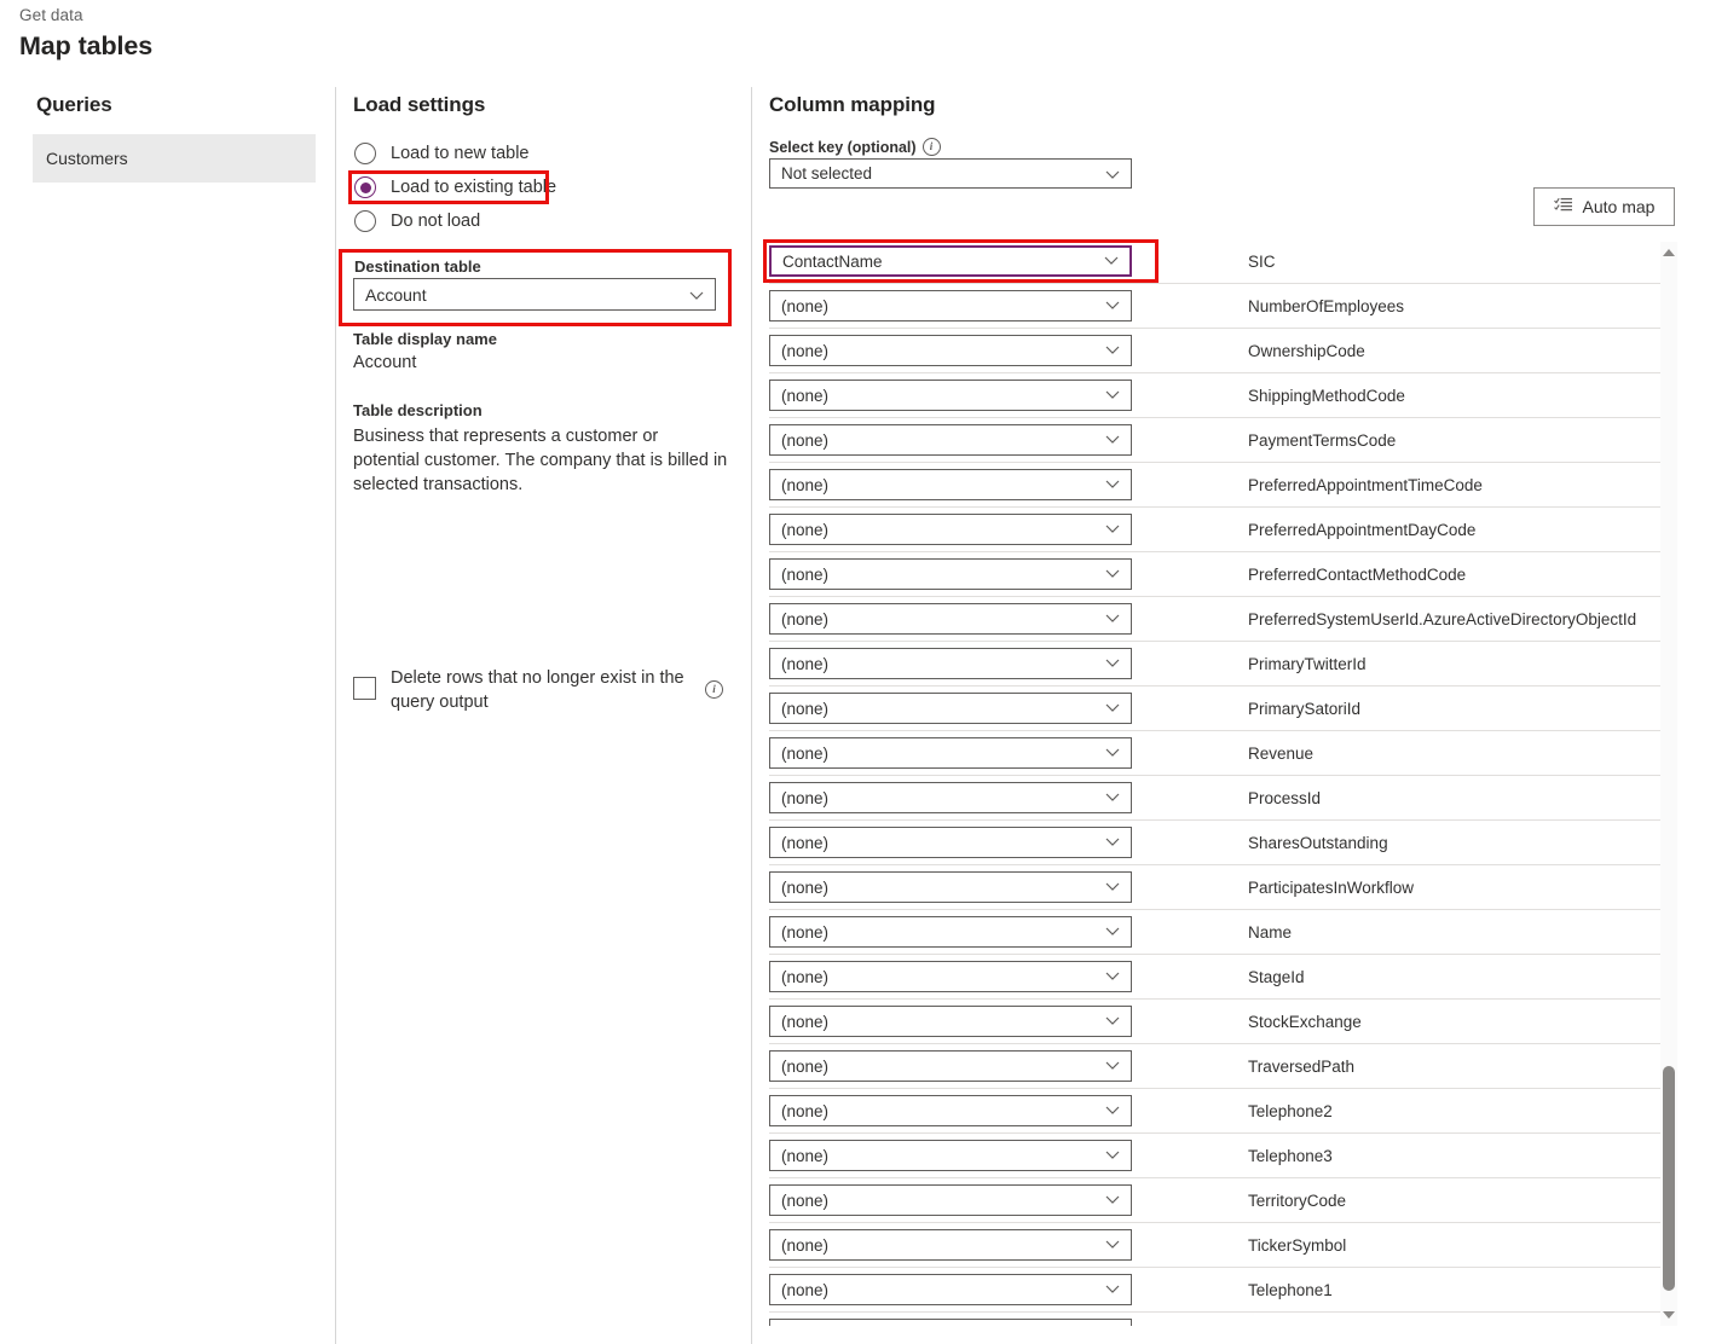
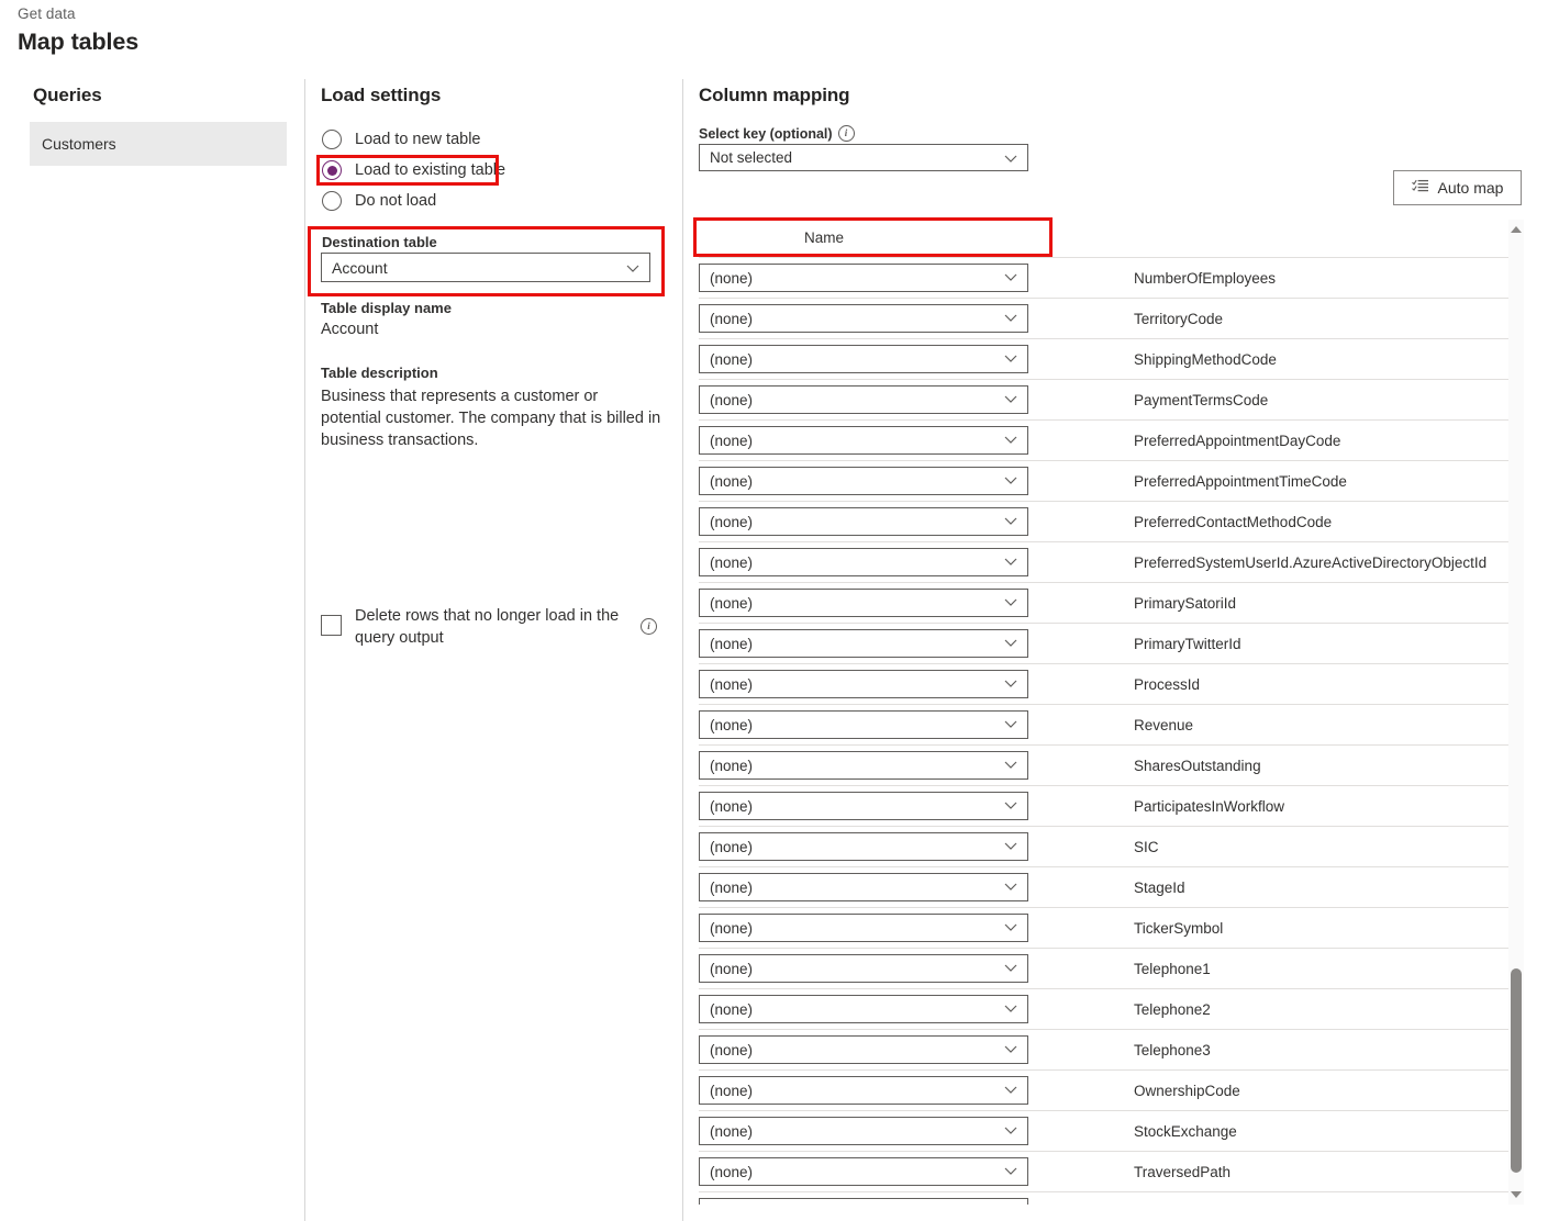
  Get data
  Map tables
  Queries
  Customers
  Load settings
  Load to new table
  Load to existing table
  Do not load
  Destination table
  Account
  Table display name
  Account
  Table description
- Business that represents a customer or potential customer. The company that is billed in selected transactions.
+ Business that represents a customer or potential customer. The company that is billed in business transactions.
- Delete rows that no longer exist in the query output
+ Delete rows that no longer load in the query output
  i
  Column mapping
  Select key (optional)
  i
  Not selected
  Auto map
- ContactName
- SIC
+ Name
  (none)
  NumberOfEmployees
  (none)
- OwnershipCode
+ TerritoryCode
  (none)
  ShippingMethodCode
  (none)
  PaymentTermsCode
  (none)
- PreferredAppointmentTimeCode
+ PreferredAppointmentDayCode
  (none)
- PreferredAppointmentDayCode
+ PreferredAppointmentTimeCode
  (none)
  PreferredContactMethodCode
  (none)
  PreferredSystemUserId.AzureActiveDirectoryObjectId
  (none)
- PrimaryTwitterId
+ PrimarySatoriId
  (none)
- PrimarySatoriId
+ PrimaryTwitterId
  (none)
- Revenue
+ ProcessId
  (none)
- ProcessId
+ Revenue
  (none)
  SharesOutstanding
  (none)
  ParticipatesInWorkflow
  (none)
- Name
+ SIC
  (none)
  StageId
  (none)
- StockExchange
+ TickerSymbol
  (none)
- TraversedPath
+ Telephone1
  (none)
  Telephone2
  (none)
  Telephone3
  (none)
- TerritoryCode
+ OwnershipCode
  (none)
- TickerSymbol
+ StockExchange
  (none)
- Telephone1
+ TraversedPath
